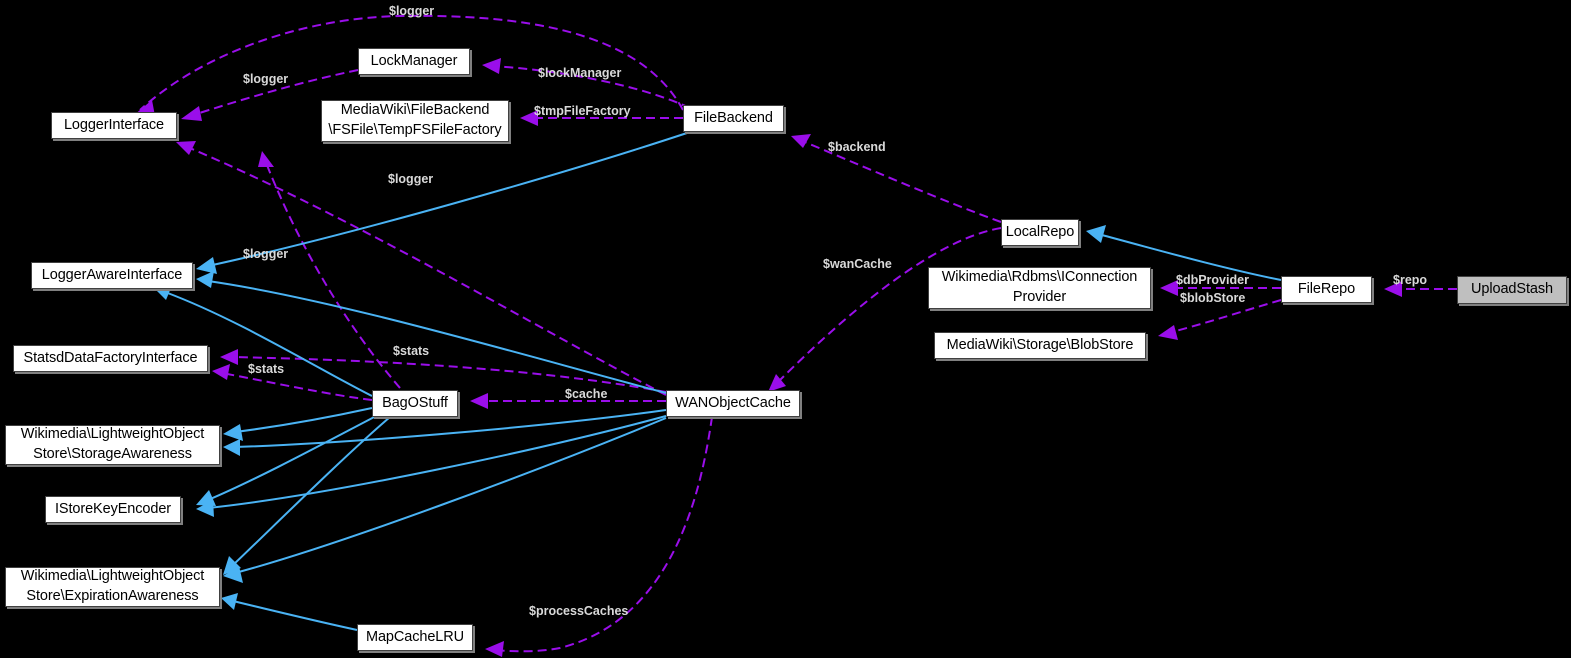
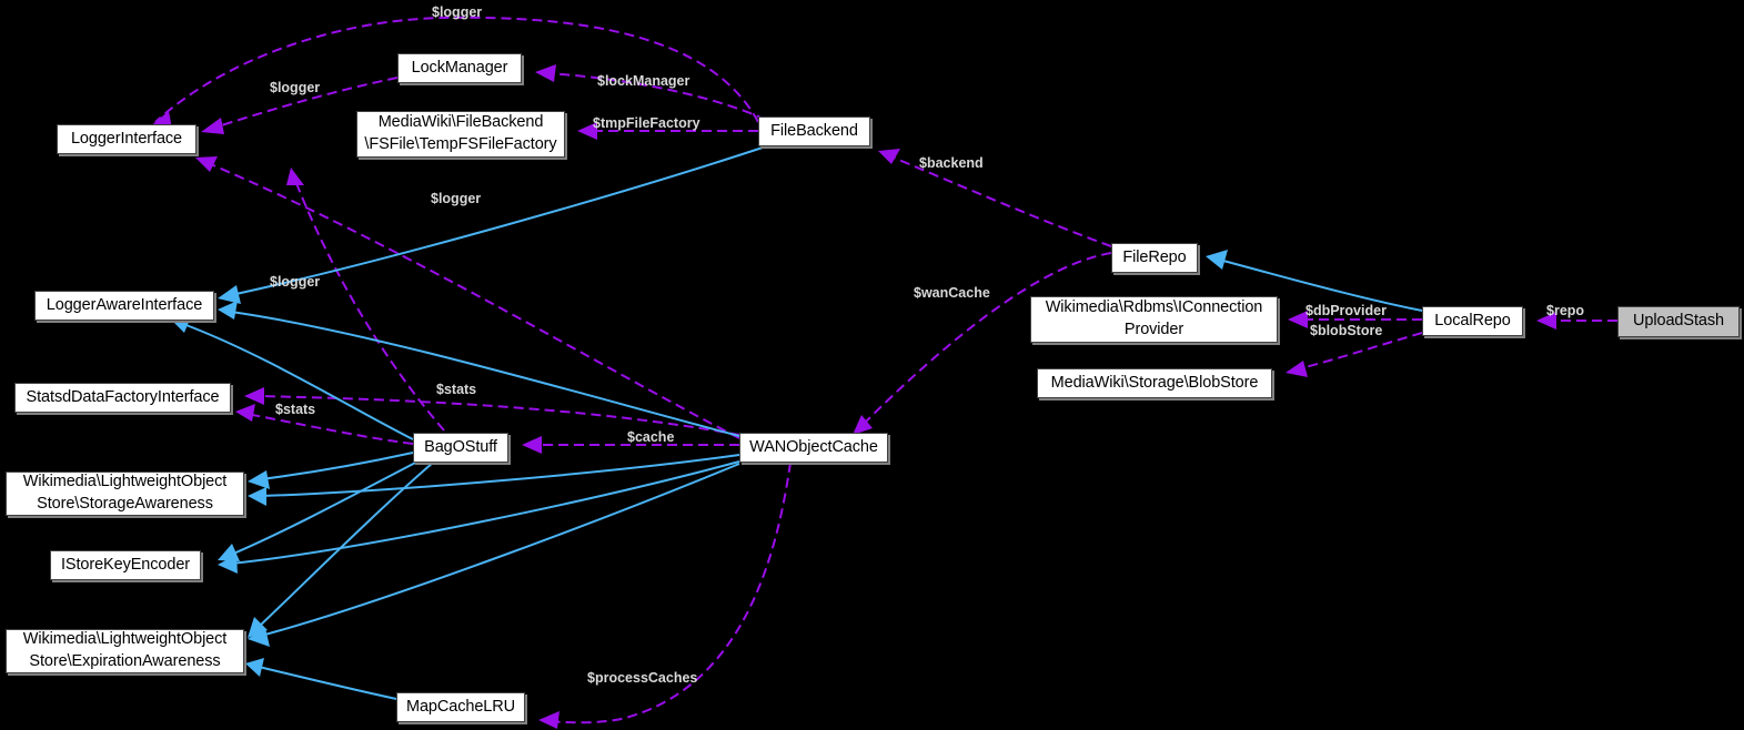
  LoggerInterface
  LockManager
  MediaWiki\FileBackend
  \FSFile\TempFSFileFactory
  FileBackend
- LocalRepo
+ FileRepo
  Wikimedia\Rdbms\IConnection
  Provider
  MediaWiki\Storage\BlobStore
- FileRepo
+ LocalRepo
  UploadStash
  LoggerAwareInterface
  StatsdDataFactoryInterface
  BagOStuff
  WANObjectCache
  Wikimedia\LightweightObject
  Store\StorageAwareness
  IStoreKeyEncoder
  Wikimedia\LightweightObject
  Store\ExpirationAwareness
  MapCacheLRU
  $logger
  $lockManager
  $logger
  $tmpFileFactory
  $backend
  $logger
  $logger
  $wanCache
  $dbProvider
  $blobStore
  $repo
  $stats
  $stats
  $cache
  $processCaches
